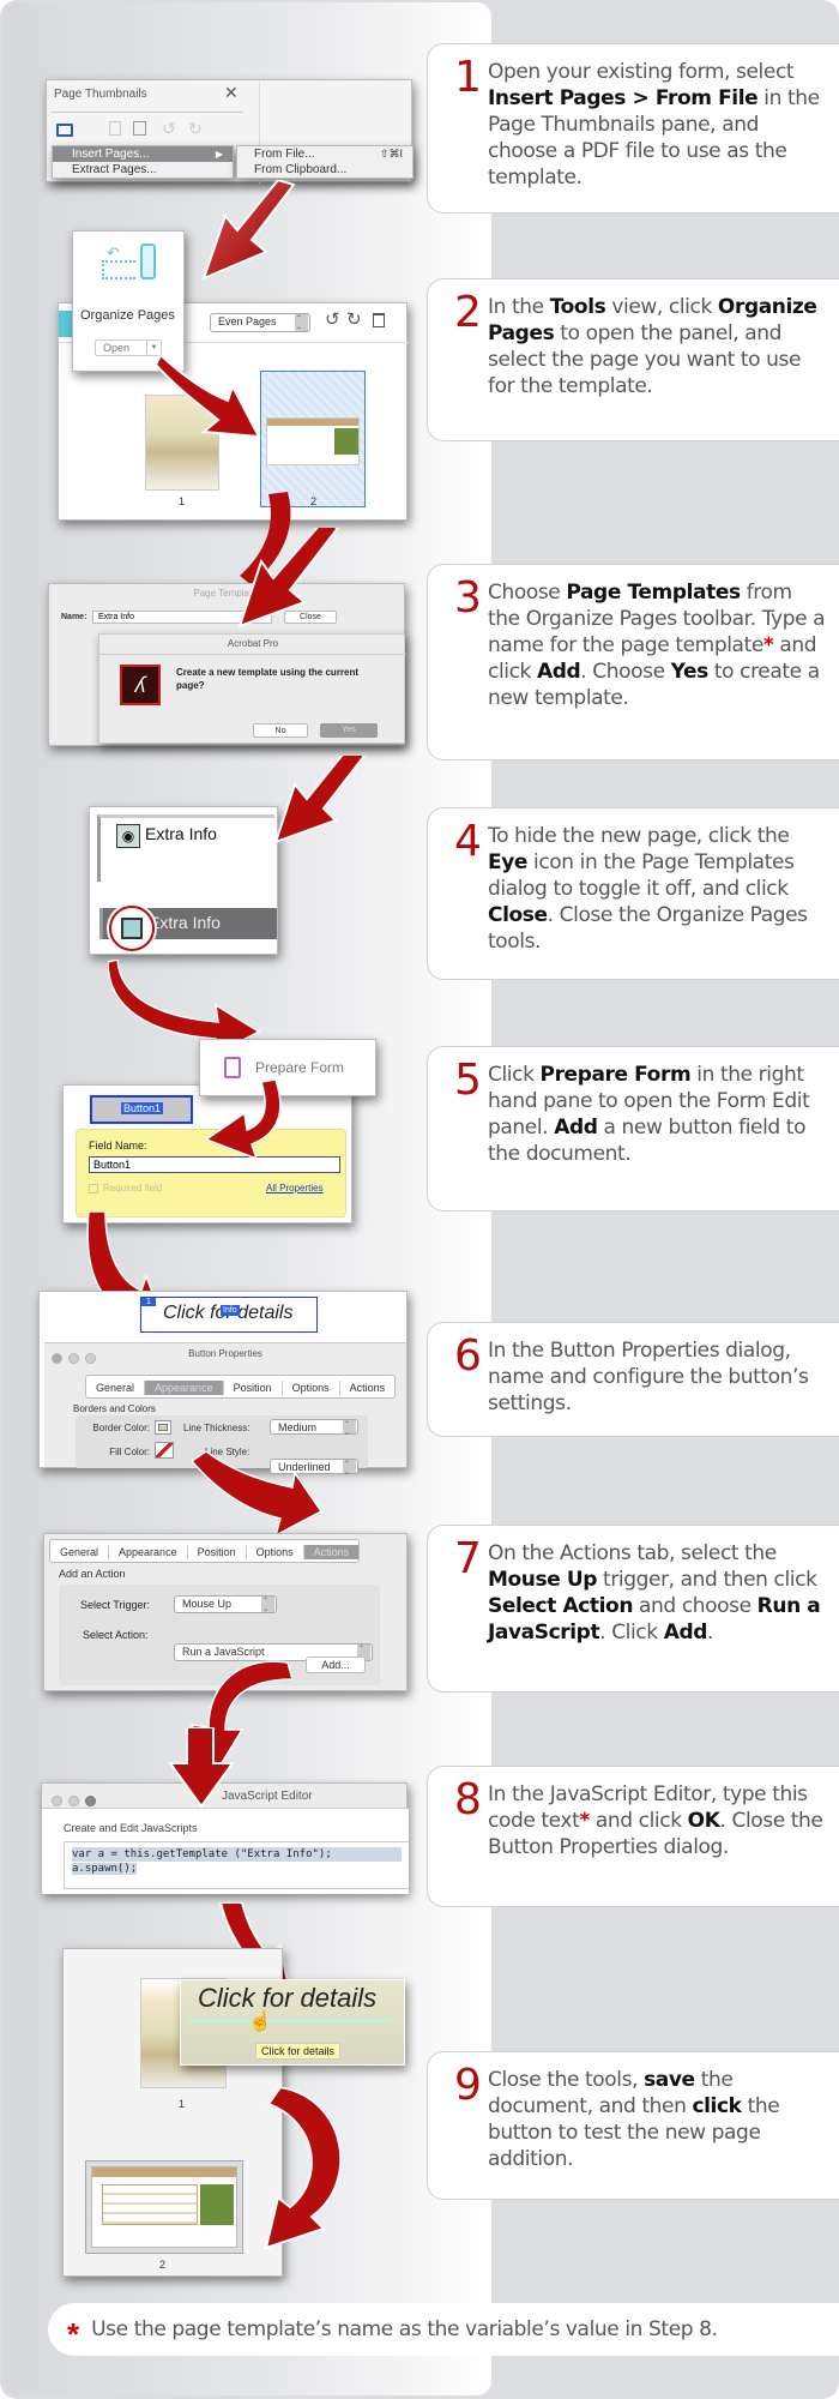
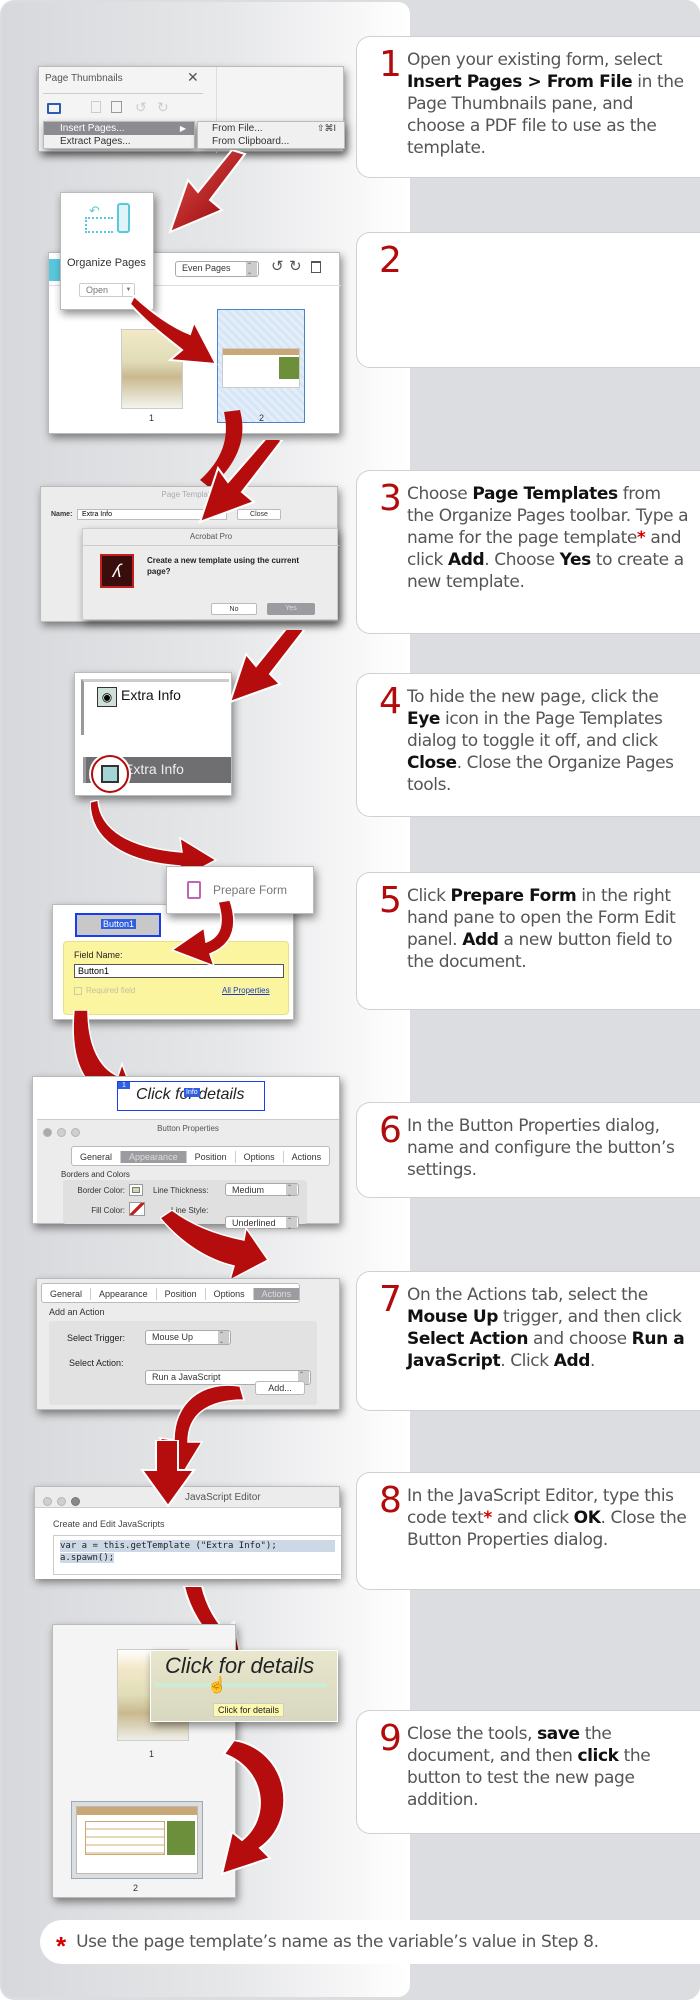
  1
  Open your existing form, select Insert Pages > From File in the Page Thumbnails pane, and choose a PDF file to use as the template.
  2
- In the Tools view, click Organize Pages to open the panel, and select the page you want to use for the template.
  3
  Choose Page Templates from the Organize Pages toolbar. Type a name for the page template* and click Add. Choose Yes to create a new template.
  4
  To hide the new page, click the Eye icon in the Page Templates dialog to toggle it off, and click Close. Close the Organize Pages tools.
  5
  Click Prepare Form in the right hand pane to open the Form Edit panel. Add a new button field to the document.
  6
  In the Button Properties dialog, name and configure the button’s settings.
  7
  On the Actions tab, select the Mouse Up trigger, and then click Select Action and choose Run a JavaScript. Click Add.
  8
  In the JavaScript Editor, type this code text* and click OK. Close the Button Properties dialog.
  9
  Close the tools, save the document, and then click the button to test the new page addition.
  *
  Use the page template’s name as the variable’s value in Step 8.
  Page Thumbnails
  ✕
  ↺
  ↻
  Insert Pages...
  ▶
  Extract Pages...
  From File...
  ⇧⌘I
  From Clipboard...
  Even Pages
  ↺
  ↻
  1
  2
  ↶
  Organize Pages
  Open
  Page Templa
  Acrobat Pro
  ʎ
  Create a new template using the current page?
  ◉
  Extra Info
  Extra Info
  Button1
  Field Name:
  Button1
  Required field
  All Properties
  Prepare Form
  Click f details
  Button Properties
  General Appearance Position Options Actions
  Borders and Colors
  Border Color:
  Fill Color:
  Line Thickness:
  Medium
  ine Style:
  Underlined
  General Appearance Position Options Actions
  Add an Action
  Select Trigger:
  Mouse Up
  Select Action:
  Run a JavaScript
  Add...
  JavaScript Editor
  Create and Edit JavaScripts
  var a = this.getTemplate ("Extra Info");
  a.spawn();
  1
  2
  Click for details
  ☝
  Click for details
